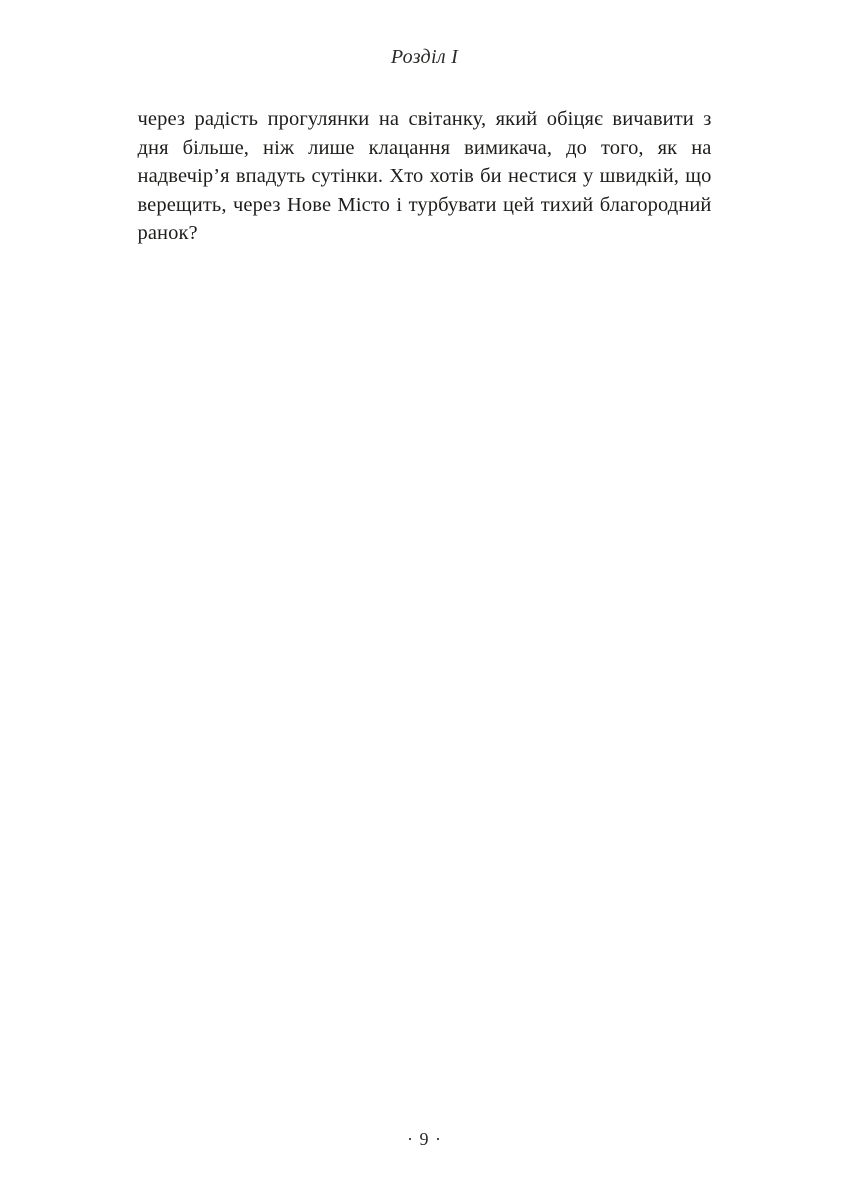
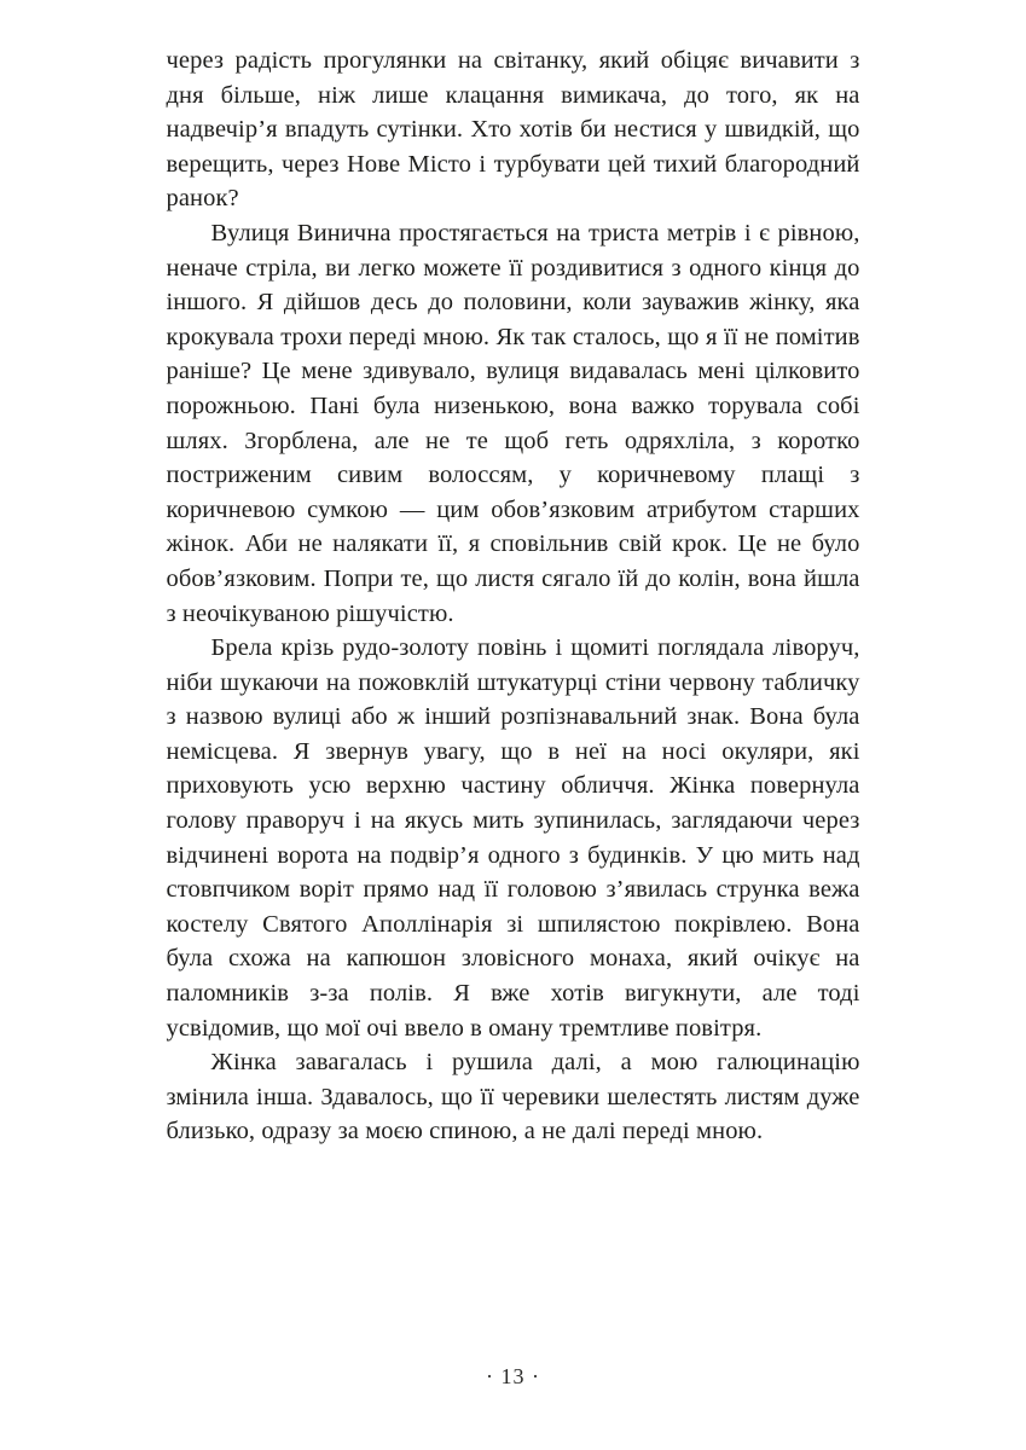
- Розділ I
  через радість прогулянки на світанку, який обіцяє вичавити з дня більше, ніж лише клацання вимикача, до того, як на надвечір’я впадуть сутінки. Хто хотів би нестися у швидкій, що верещить, через Нове Місто і турбувати цей тихий благородний ранок?
+ Вулиця Винична простягається на триста метрів і є рівною, неначе стріла, ви легко можете її роздивитися з одного кінця до іншого. Я дійшов десь до половини, коли зауважив жінку, яка крокувала трохи переді мною. Як так сталось, що я її не помітив раніше? Це мене здивувало, вулиця видавалась мені цілковито порожньою. Пані була низенькою, вона важко торувала собі шлях. Згорблена, але не те щоб геть одряхліла, з коротко постриженим сивим волоссям, у коричневому плащі з коричневою сумкою — цим обов’язковим атрибутом старших жінок. Аби не налякати її, я сповільнив свій крок. Це не було обов’язковим. Попри те, що листя сягало їй до колін, вона йшла з неочікуваною рішучістю.
+ Брела крізь рудо-золоту повінь і щомиті поглядала ліворуч, ніби шукаючи на пожовклій штукатурці стіни червону табличку з назвою вулиці або ж інший розпізнавальний знак. Вона була немісцева. Я звернув увагу, що в неї на носі окуляри, які приховують усю верхню частину обличчя. Жінка повернула голову праворуч і на якусь мить зупинилась, заглядаючи через відчинені ворота на подвір’я одного з будинків. У цю мить над стовпчиком воріт прямо над її головою з’явилась струнка вежа костелу Святого Аполлінарія зі шпилястою покрівлею. Вона була схожа на капюшон зловісного монаха, який очікує на паломників з-за полів. Я вже хотів вигукнути, але тоді усвідомив, що мої очі ввело в оману тремтливе повітря.
+ Жінка завагалась і рушила далі, а мою галюцинацію змінила інша. Здавалось, що її черевики шелестять листям дуже близько, одразу за моєю спиною, а не далі переді мною.
- · 9 ·
+ · 13 ·
